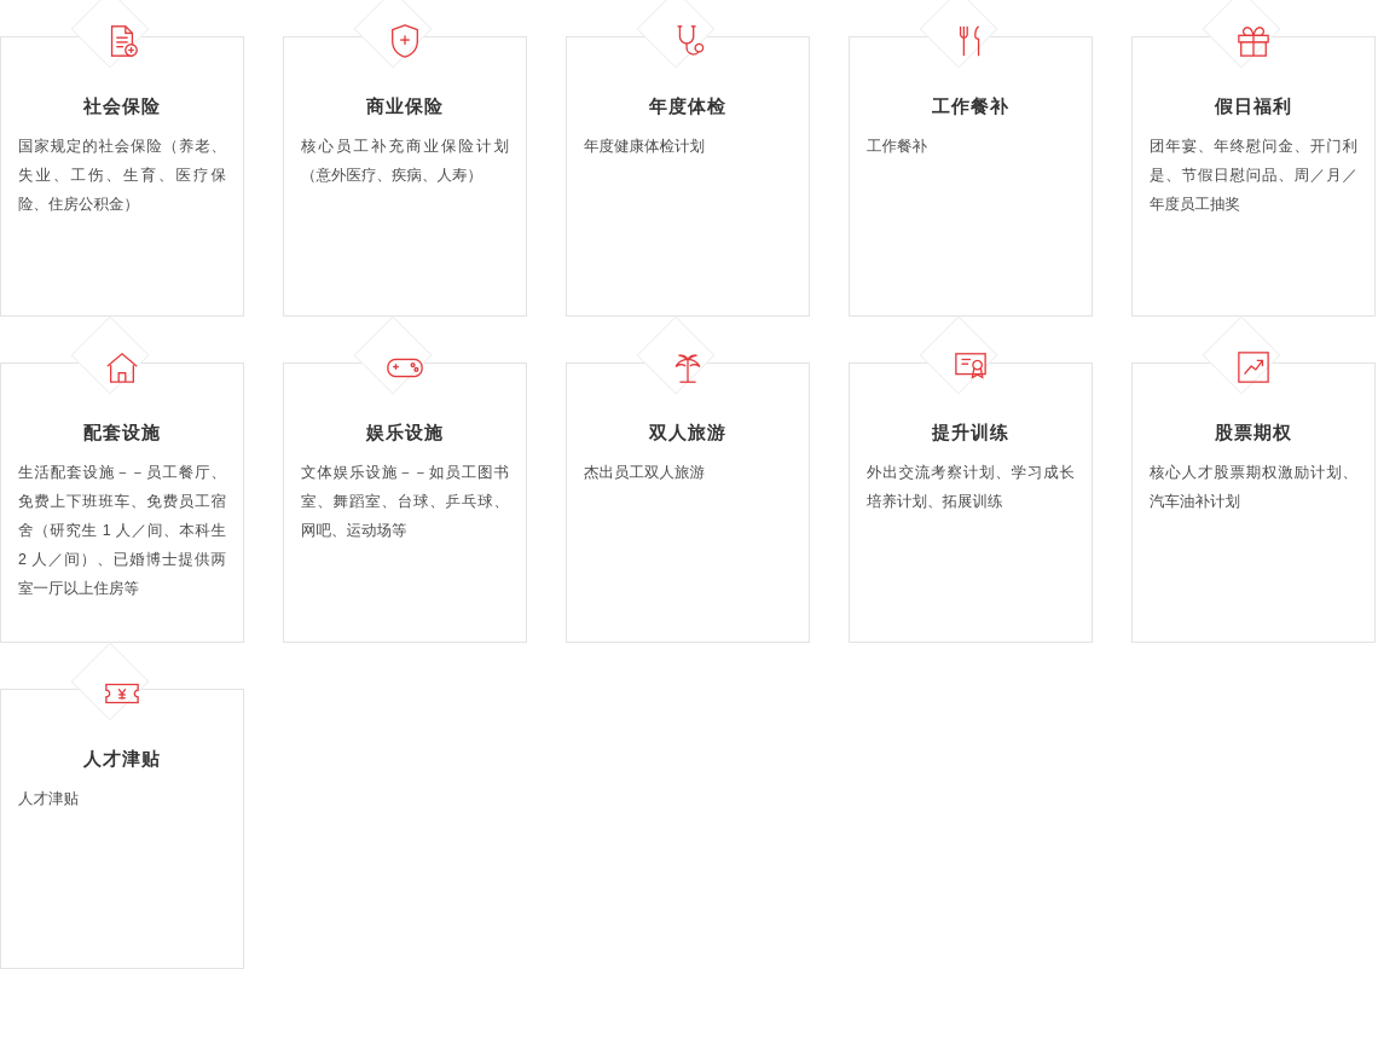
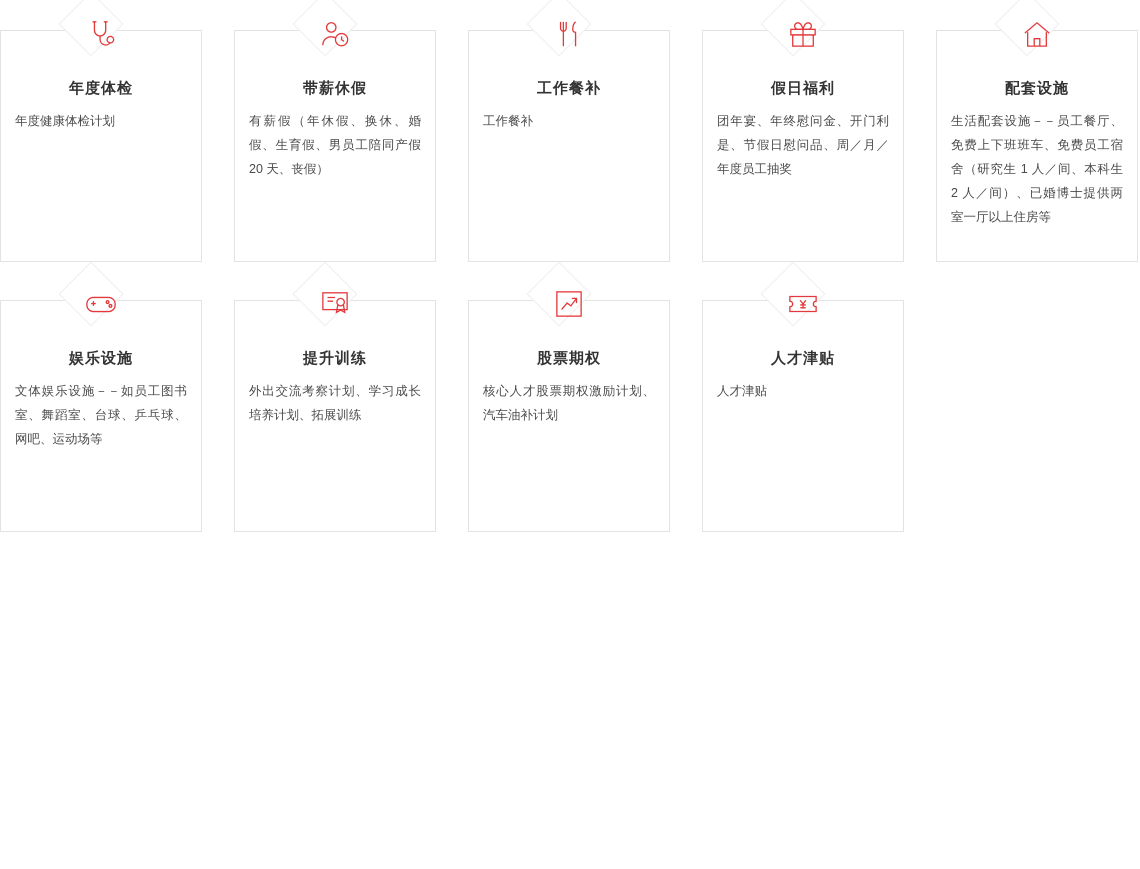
- 社会保险
- 国家规定的社会保险（养老、失业、工伤、生育、医疗保险、住房公积金）
- 商业保险
- 核心员工补充商业保险计划（意外医疗、疾病、人寿）
  年度体检
  年度健康体检计划
+ 带薪休假
+ 有薪假（年休假、换休、婚假、生育假、男员工陪同产假 20 天、丧假）
  工作餐补
  工作餐补
  假日福利
  团年宴、年终慰问金、开门利是、节假日慰问品、周／月／年度员工抽奖
  配套设施
  生活配套设施－－员工餐厅、免费上下班班车、免费员工宿舍（研究生 1 人／间、本科生 2 人／间）、已婚博士提供两室一厅以上住房等
  娱乐设施
  文体娱乐设施－－如员工图书室、舞蹈室、台球、乒乓球、网吧、运动场等
- 双人旅游
- 杰出员工双人旅游
  提升训练
  外出交流考察计划、学习成长培养计划、拓展训练
  股票期权
  核心人才股票期权激励计划、汽车油补计划
  人才津贴
  人才津贴
